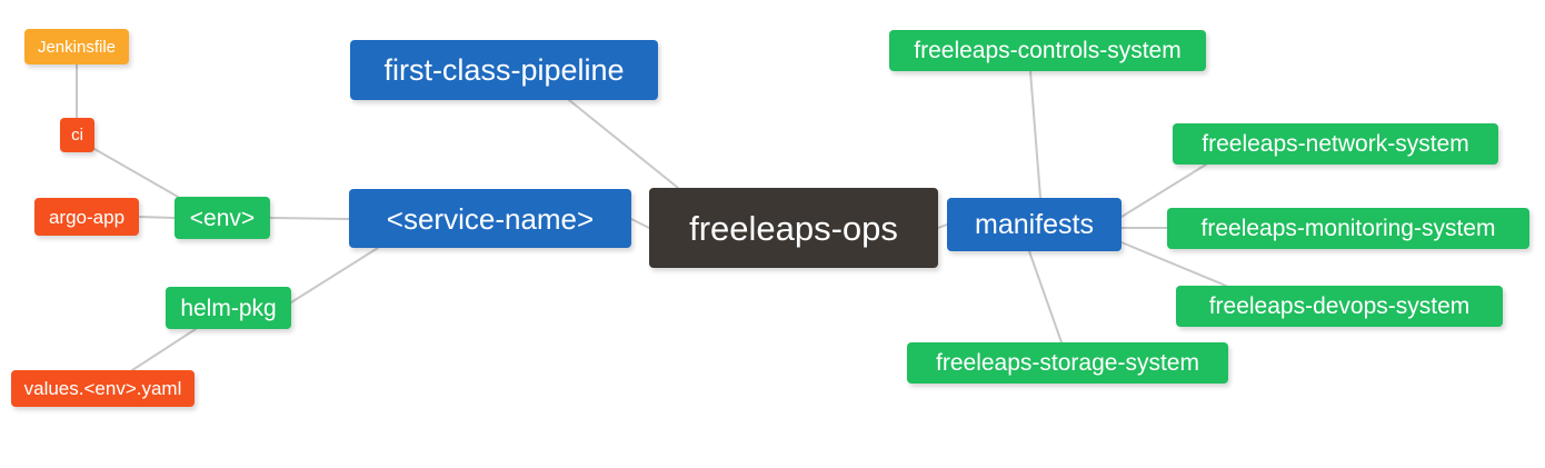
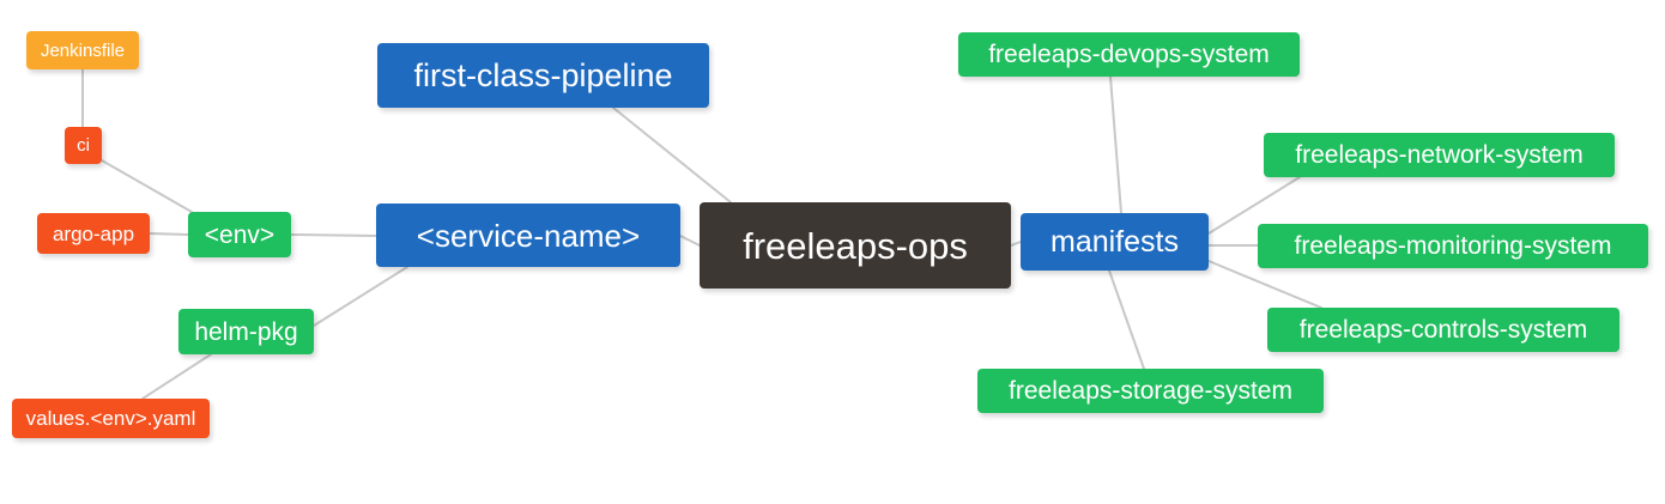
  freeleaps-ops
  <service-name>
  first-class-pipeline
  manifests
  <env>
  helm-pkg
  ci
  Jenkinsfile
  argo-app
  values.<env>.yaml
- freeleaps-controls-system
+ freeleaps-devops-system
  freeleaps-network-system
  freeleaps-monitoring-system
- freeleaps-devops-system
+ freeleaps-controls-system
  freeleaps-storage-system
